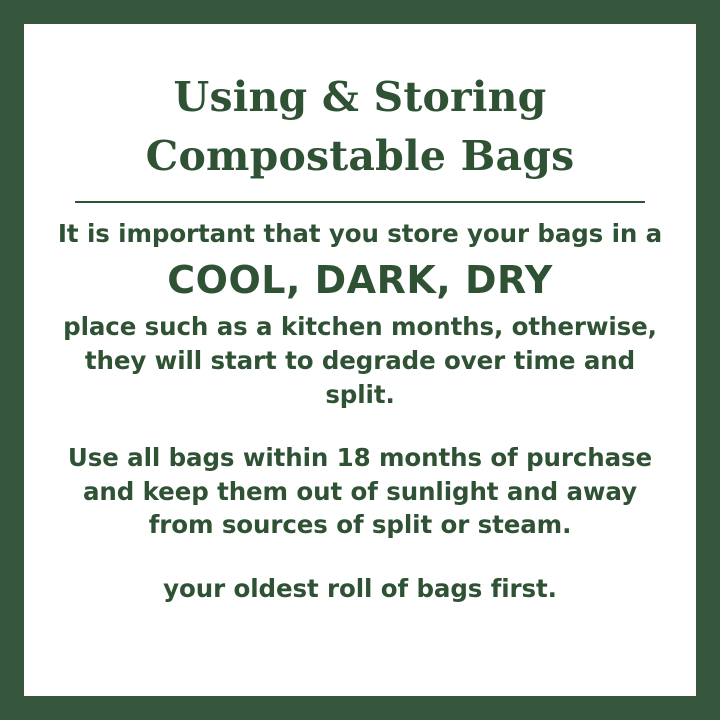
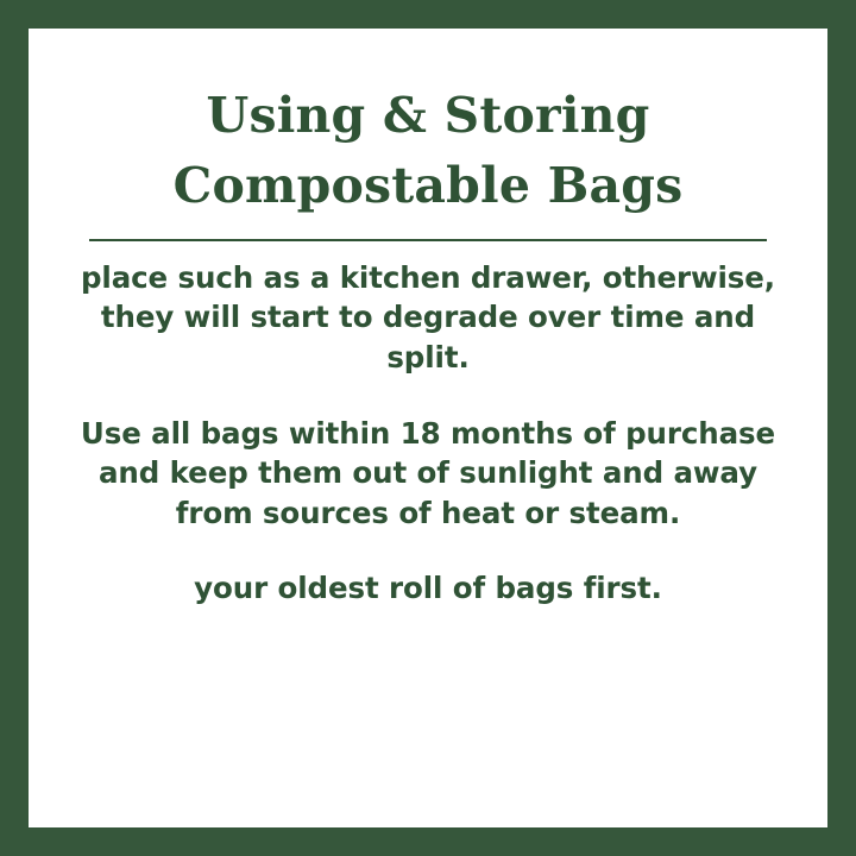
  Using & Storing
  Compostable Bags
- It is important that you store your bags in a
- COOL, DARK, DRY
- place such as a kitchen months, otherwise, they will start to degrade over time and split.
+ place such as a kitchen drawer, otherwise, they will start to degrade over time and split.
  Use all bags within 18 months of purchase
  and keep them out of sunlight and away
- from sources of split or steam.
+ from sources of heat or steam.
  your oldest roll of bags first.
